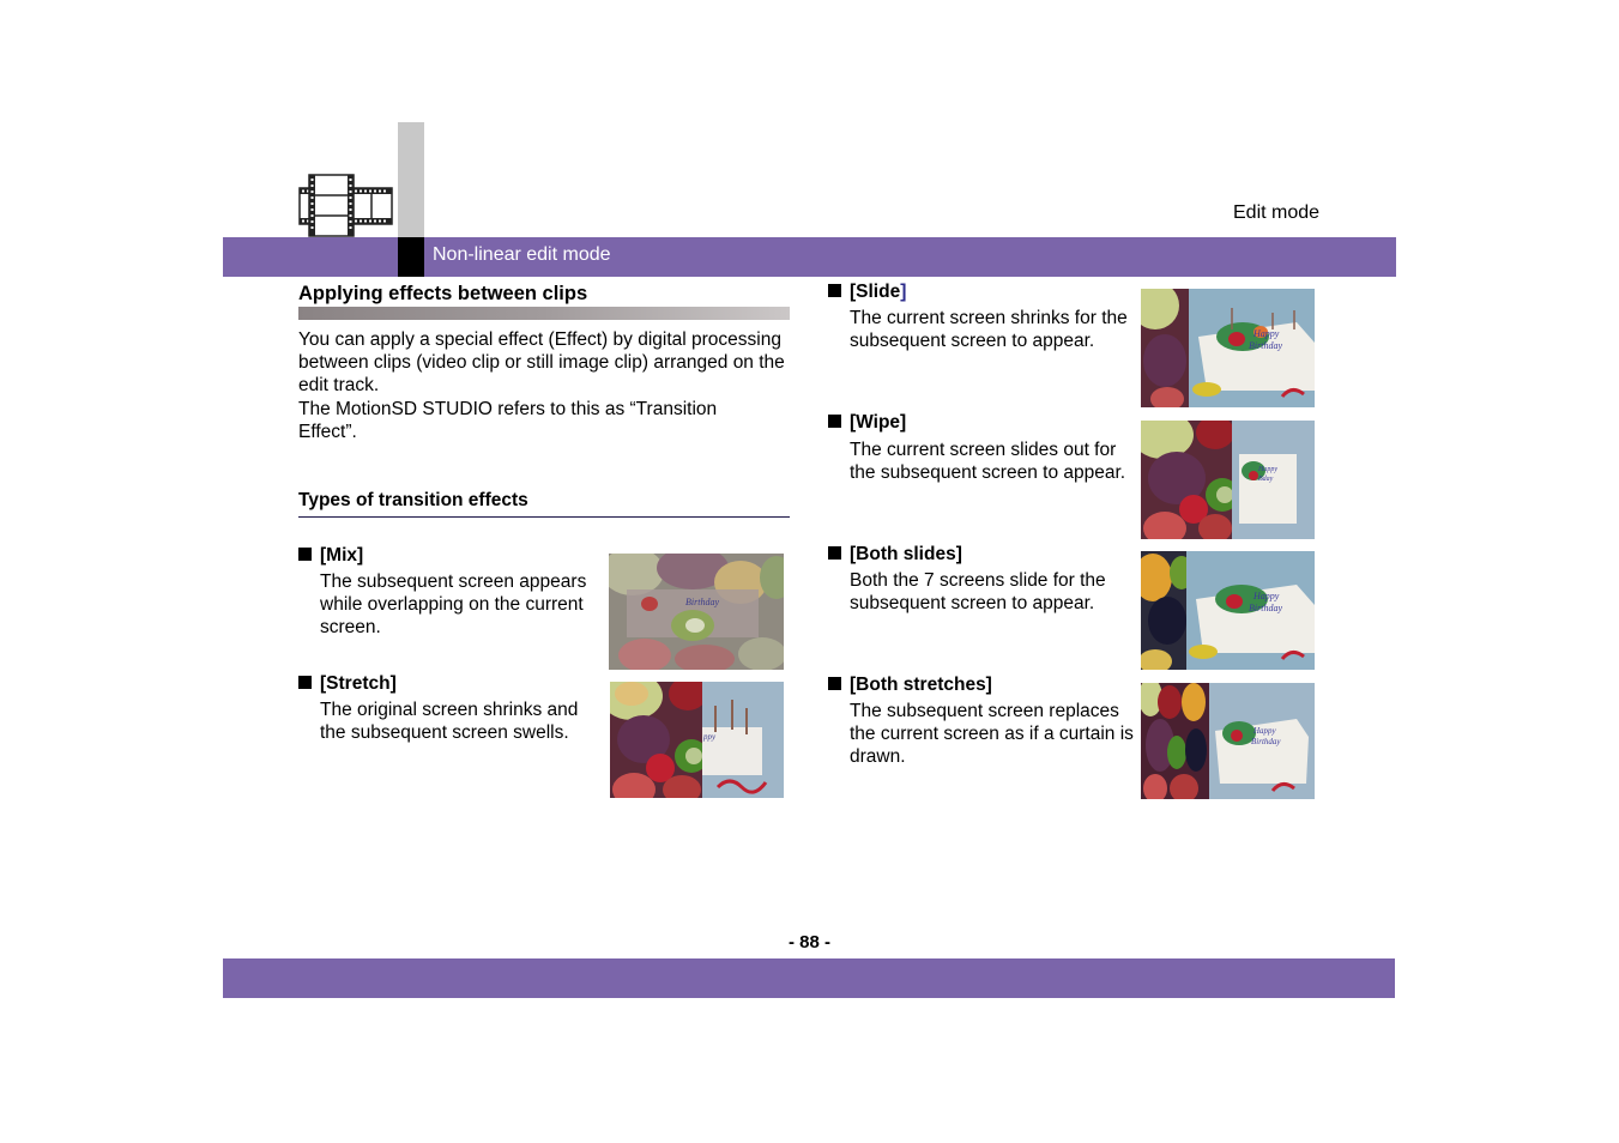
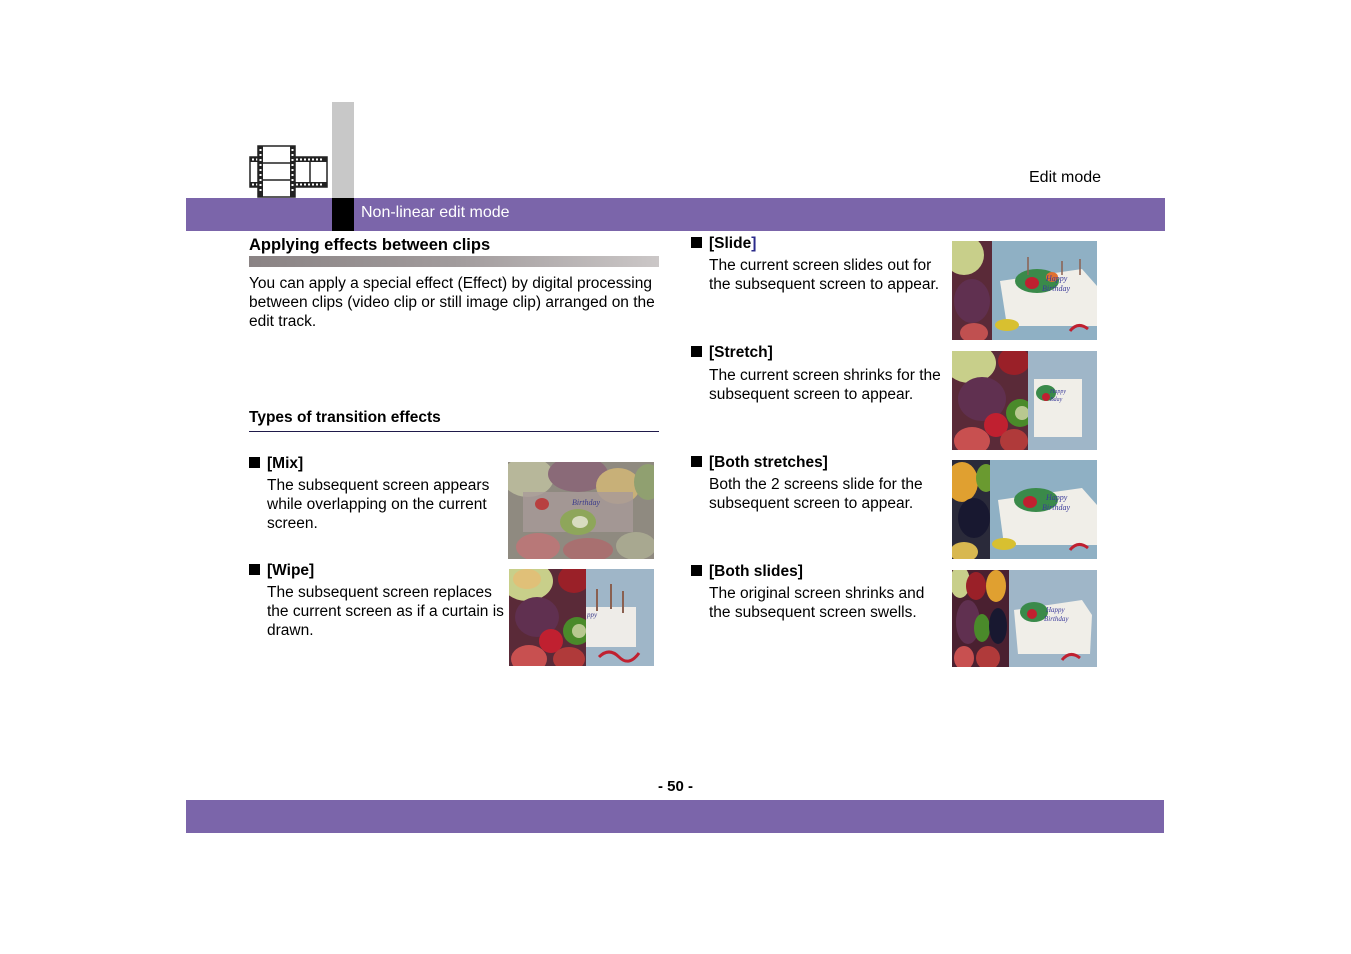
  Non-linear edit mode
  Edit mode
  Applying effects between clips
  You can apply a special effect (Effect) by digital processing between clips (video clip or still image clip) arranged on the edit track.
- The MotionSD STUDIO refers to this as “Transition Effect”.
  Types of transition effects
  [Mix]
  The subsequent screen appears while overlapping on the current screen.
  Birthday
- [Stretch]
+ [Wipe]
- The original screen shrinks and the subsequent screen swells.
+ The subsequent screen replaces the current screen as if a curtain is drawn.
  ppy
  [Slide]
- The current screen shrinks for the subsequent screen to appear.
+ The current screen slides out for the subsequent screen to appear.
  Happy
  Birthday
- [Wipe]
+ [Stretch]
- The current screen slides out for the subsequent screen to appear.
+ The current screen shrinks for the subsequent screen to appear.
- [Both slides]
+ [Both stretches]
- Both the 7 screens slide for the subsequent screen to appear.
+ Both the 2 screens slide for the subsequent screen to appear.
  Happy
  Birthday
- [Both stretches]
+ [Both slides]
- The subsequent screen replaces the current screen as if a curtain is drawn.
+ The original screen shrinks and the subsequent screen swells.
  Happy
  Birthday
- - 88 -
+ - 50 -
